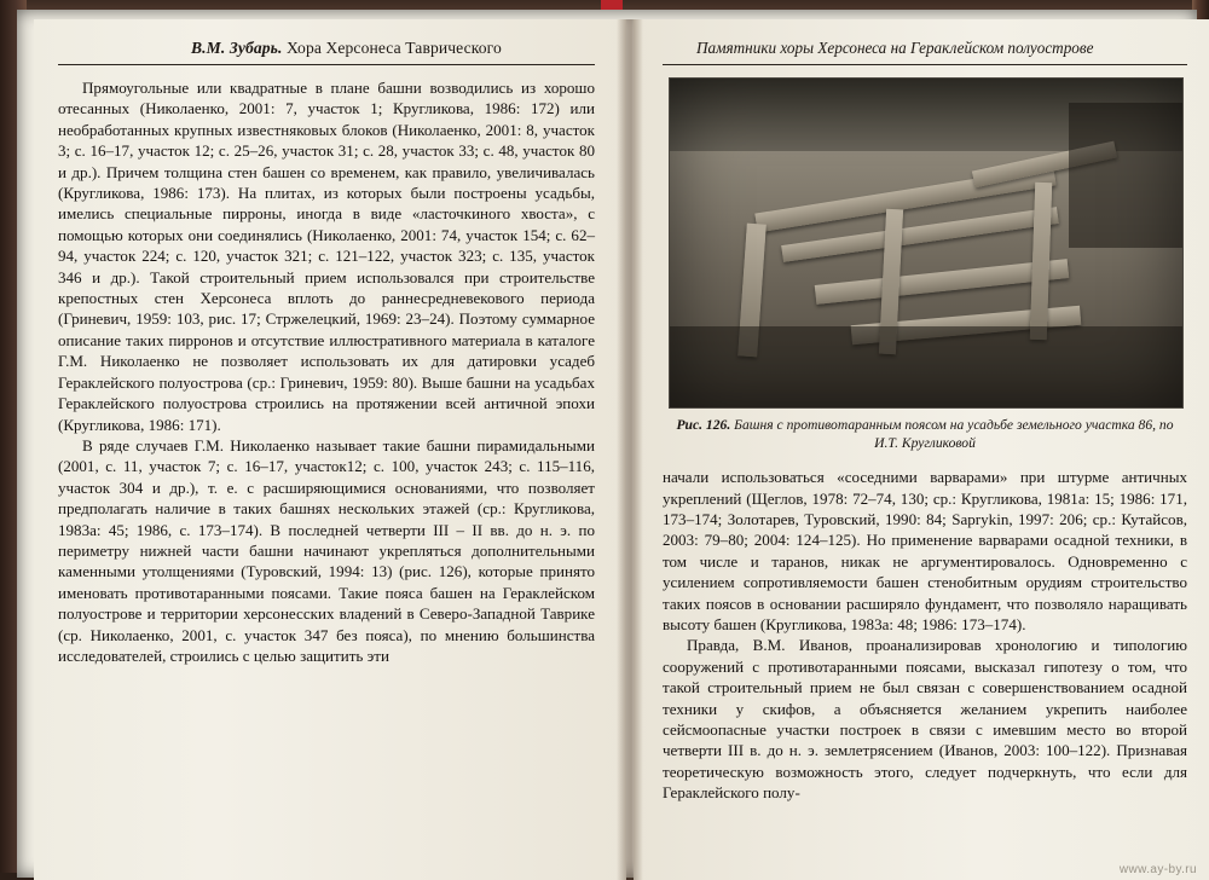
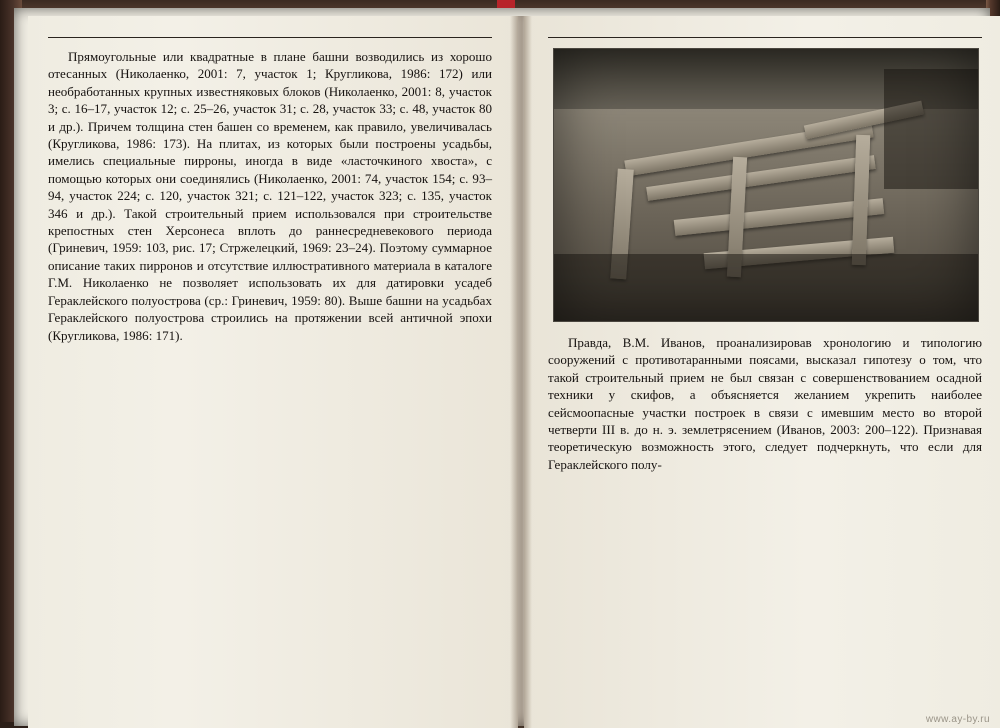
- В.М. Зубарь. Хора Херсонеса Таврического
- Прямоугольные или квадратные в плане башни возводились из хорошо отесанных (Николаенко, 2001: 7, участок 1; Кругликова, 1986: 172) или необработанных крупных известняковых блоков (Николаенко, 2001: 8, участок 3; с. 16–17, участок 12; с. 25–26, участок 31; с. 28, участок 33; с. 48, участок 80 и др.). Причем толщина стен башен со временем, как правило, увеличивалась (Кругликова, 1986: 173). На плитах, из которых были построены усадьбы, имелись специальные пирроны, иногда в виде «ласточкиного хвоста», с помощью которых они соединялись (Николаенко, 2001: 74, участок 154; с. 62–94, участок 224; с. 120, участок 321; с. 121–122, участок 323; с. 135, участок 346 и др.). Такой строительный прием использовался при строительстве крепостных стен Херсонеса вплоть до раннесредневекового периода (Гриневич, 1959: 103, рис. 17; Стржелецкий, 1969: 23–24). Поэтому суммарное описание таких пирронов и отсутствие иллюстративного материала в каталоге Г.М. Николаенко не позволяет использовать их для датировки усадеб Гераклейского полуострова (ср.: Гриневич, 1959: 80). Выше башни на усадьбах Гераклейского полуострова строились на протяжении всей античной эпохи (Кругликова, 1986: 171).
+ Прямоугольные или квадратные в плане башни возводились из хорошо отесанных (Николаенко, 2001: 7, участок 1; Кругликова, 1986: 172) или необработанных крупных известняковых блоков (Николаенко, 2001: 8, участок 3; с. 16–17, участок 12; с. 25–26, участок 31; с. 28, участок 33; с. 48, участок 80 и др.). Причем толщина стен башен со временем, как правило, увеличивалась (Кругликова, 1986: 173). На плитах, из которых были построены усадьбы, имелись специальные пирроны, иногда в виде «ласточкиного хвоста», с помощью которых они соединялись (Николаенко, 2001: 74, участок 154; с. 93–94, участок 224; с. 120, участок 321; с. 121–122, участок 323; с. 135, участок 346 и др.). Такой строительный прием использовался при строительстве крепостных стен Херсонеса вплоть до раннесредневекового периода (Гриневич, 1959: 103, рис. 17; Стржелецкий, 1969: 23–24). Поэтому суммарное описание таких пирронов и отсутствие иллюстративного материала в каталоге Г.М. Николаенко не позволяет использовать их для датировки усадеб Гераклейского полуострова (ср.: Гриневич, 1959: 80). Выше башни на усадьбах Гераклейского полуострова строились на протяжении всей античной эпохи (Кругликова, 1986: 171).
- В ряде случаев Г.М. Николаенко называет такие башни пирамидальными (2001, с. 11, участок 7; с. 16–17, участок12; с. 100, участок 243; с. 115–116, участок 304 и др.), т. е. с расширяющимися основаниями, что позволяет предполагать наличие в таких башнях нескольких этажей (ср.: Кругликова, 1983а: 45; 1986, с. 173–174). В последней четверти III – II вв. до н. э. по периметру нижней части башни начинают укрепляться дополнительными каменными утолщениями (Туровский, 1994: 13) (рис. 126), которые принято именовать противотаранными поясами. Такие пояса башен на Гераклейском полуострове и территории херсонесских владений в Северо-Западной Таврике (ср. Николаенко, 2001, с. участок 347 без пояса), по мнению большинства исследователей, строились с целью защитить эти
- Памятники хоры Херсонеса на Гераклейском полуострове
- Рис. 126. Башня с противотаранным поясом на усадьбе земельного участка 86, по И.Т. Кругликовой
- начали использоваться «соседними варварами» при штурме античных укреплений (Щеглов, 1978: 72–74, 130; ср.: Кругликова, 1981а: 15; 1986: 171, 173–174; Золотарев, Туровский, 1990: 84; Saprykin, 1997: 206; ср.: Кутайсов, 2003: 79–80; 2004: 124–125). Но применение варварами осадной техники, в том числе и таранов, никак не аргументировалось. Одновременно с усилением сопротивляемости башен стенобитным орудиям строительство таких поясов в основании расширяло фундамент, что позволяло наращивать высоту башен (Кругликова, 1983а: 48; 1986: 173–174).
- Правда, В.М. Иванов, проанализировав хронологию и типологию сооружений с противотаранными поясами, высказал гипотезу о том, что такой строительный прием не был связан с совершенствованием осадной техники у скифов, а объясняется желанием укрепить наиболее сейсмоопасные участки построек в связи с имевшим место во второй четверти III в. до н. э. землетрясением (Иванов, 2003: 100–122). Признавая теоретическую возможность этого, следует подчеркнуть, что если для Гераклейского полу-
+ Правда, В.М. Иванов, проанализировав хронологию и типологию сооружений с противотаранными поясами, высказал гипотезу о том, что такой строительный прием не был связан с совершенствованием осадной техники у скифов, а объясняется желанием укрепить наиболее сейсмоопасные участки построек в связи с имевшим место во второй четверти III в. до н. э. землетрясением (Иванов, 2003: 200–122). Признавая теоретическую возможность этого, следует подчеркнуть, что если для Гераклейского полу-
  www.ay-by.ru
